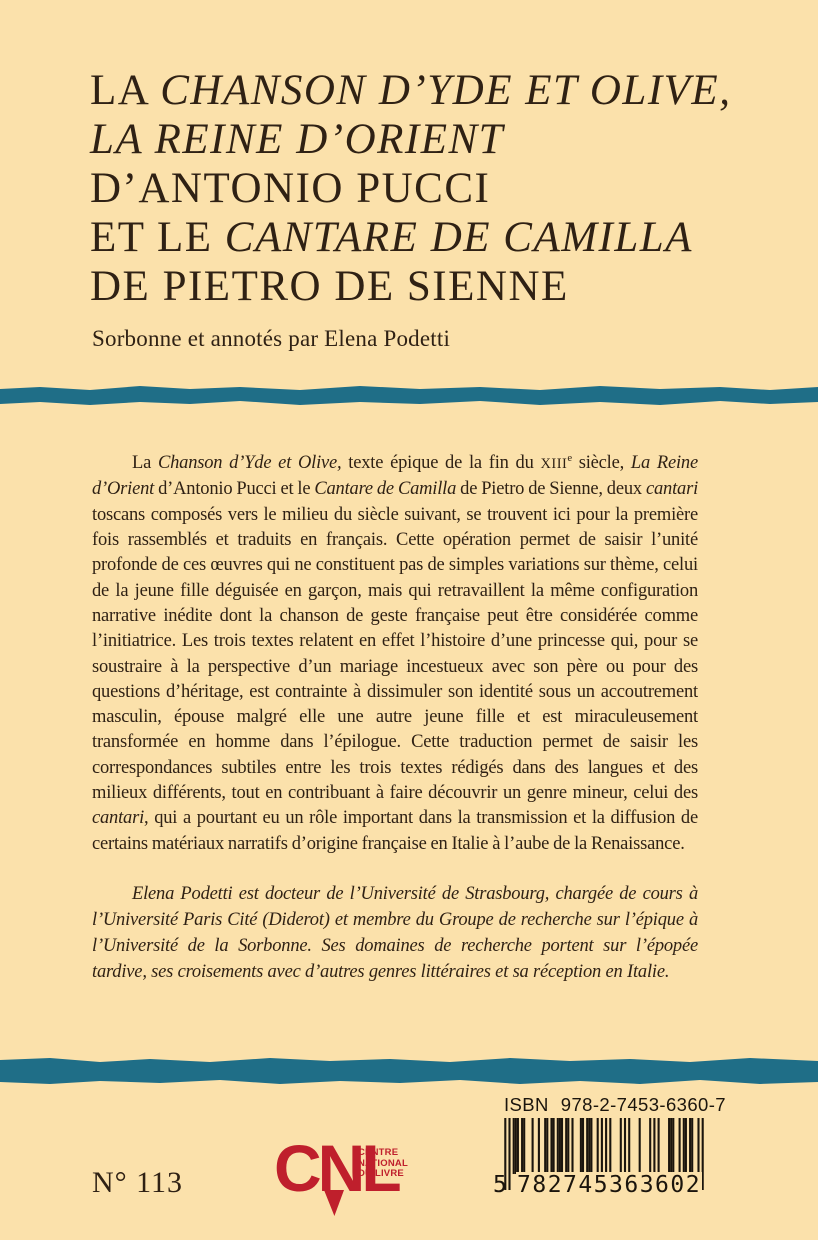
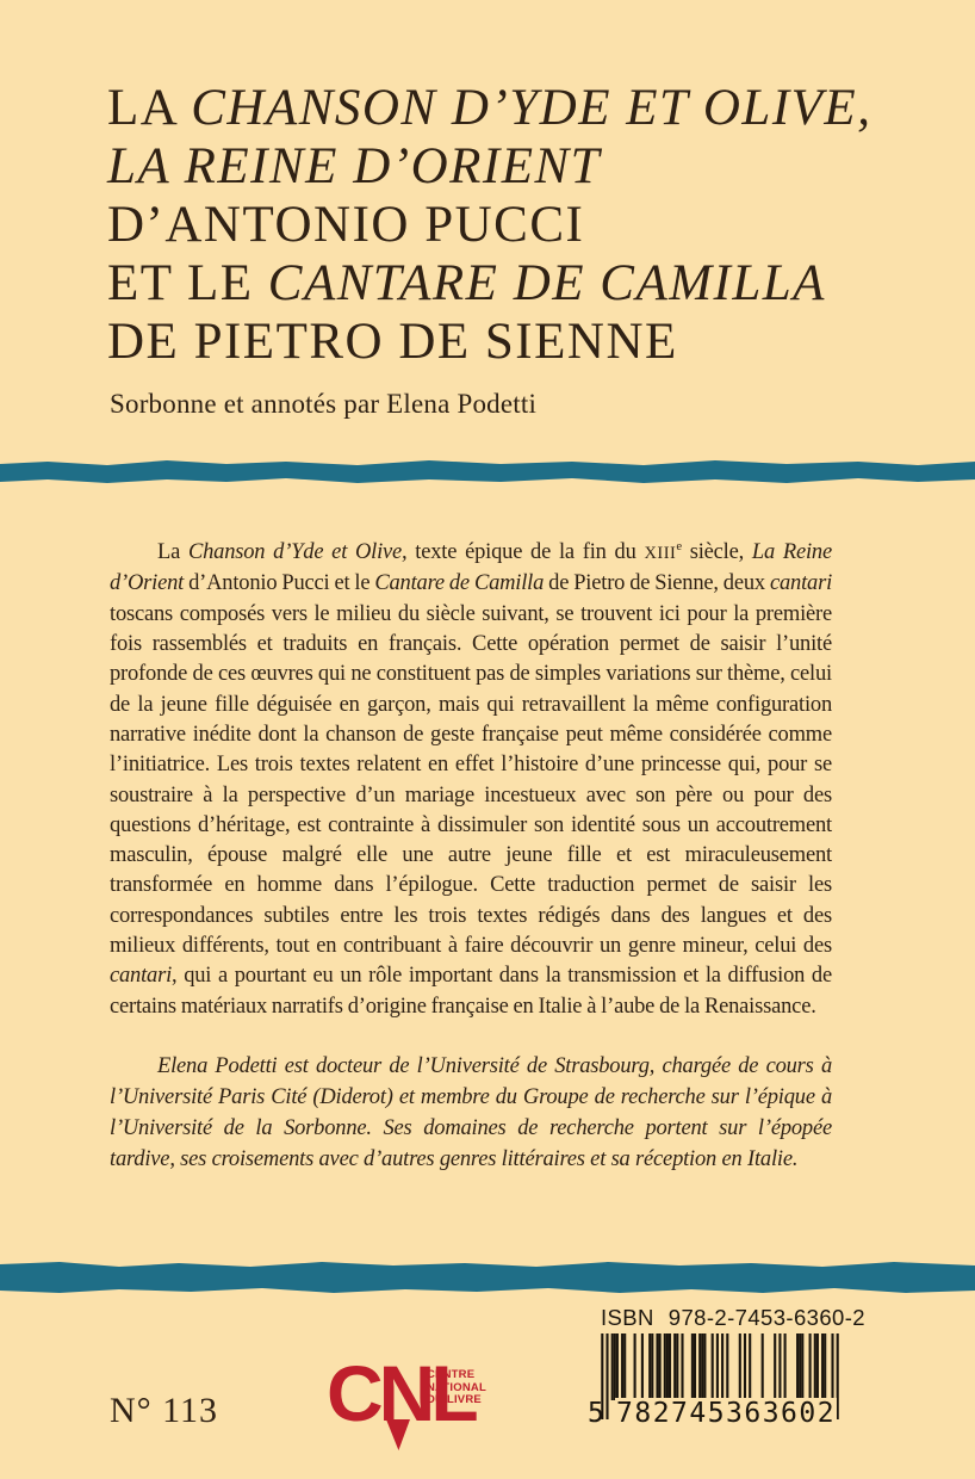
  LA CHANSON D’YDE ET OLIVE,
  LA REINE D’ORIENT
  D’ANTONIO PUCCI
  ET LE CANTARE DE CAMILLA
  DE PIETRO DE SIENNE
  Sorbonne et annotés par Elena Podetti
- La Chanson d’Yde et Olive, texte épique de la fin du XIIIe siècle, La Reine d’Orient d’Antonio Pucci et le Cantare de Camilla de Pietro de Sienne, deux cantari toscans composés vers le milieu du siècle suivant, se trouvent ici pour la première fois rassemblés et traduits en français. Cette opération permet de saisir l’unité profonde de ces œuvres qui ne constituent pas de simples variations sur thème, celui de la jeune fille déguisée en garçon, mais qui retravaillent la même configuration narrative inédite dont la chanson de geste française peut être considérée comme l’initiatrice. Les trois textes relatent en effet l’histoire d’une princesse qui, pour se soustraire à la perspective d’un mariage incestueux avec son père ou pour des questions d’héritage, est contrainte à dissimuler son identité sous un accoutrement masculin, épouse malgré elle une autre jeune fille et est miraculeusement transformée en homme dans l’épilogue. Cette traduction permet de saisir les correspondances subtiles entre les trois textes rédigés dans des langues et des milieux différents, tout en contribuant à faire découvrir un genre mineur, celui des cantari, qui a pourtant eu un rôle important dans la transmission et la diffusion de certains matériaux narratifs d’origine française en Italie à l’aube de la Renaissance.
+ La Chanson d’Yde et Olive, texte épique de la fin du XIIIe siècle, La Reine d’Orient d’Antonio Pucci et le Cantare de Camilla de Pietro de Sienne, deux cantari toscans composés vers le milieu du siècle suivant, se trouvent ici pour la première fois rassemblés et traduits en français. Cette opération permet de saisir l’unité profonde de ces œuvres qui ne constituent pas de simples variations sur thème, celui de la jeune fille déguisée en garçon, mais qui retravaillent la même configuration narrative inédite dont la chanson de geste française peut même considérée comme l’initiatrice. Les trois textes relatent en effet l’histoire d’une princesse qui, pour se soustraire à la perspective d’un mariage incestueux avec son père ou pour des questions d’héritage, est contrainte à dissimuler son identité sous un accoutrement masculin, épouse malgré elle une autre jeune fille et est miraculeusement transformée en homme dans l’épilogue. Cette traduction permet de saisir les correspondances subtiles entre les trois textes rédigés dans des langues et des milieux différents, tout en contribuant à faire découvrir un genre mineur, celui des cantari, qui a pourtant eu un rôle important dans la transmission et la diffusion de certains matériaux narratifs d’origine française en Italie à l’aube de la Renaissance.
  Elena Podetti est docteur de l’Université de Strasbourg, chargée de cours à l’Université Paris Cité (Diderot) et membre du Groupe de recherche sur l’épique à l’Université de la Sorbonne. Ses domaines de recherche portent sur l’épopée tardive, ses croisements avec d’autres genres littéraires et sa réception en Italie.
  N° 113
  CNL
  CENTRE
  NATIONAL
  DU LIVRE
- ISBN 978-2-7453-6360-7
+ ISBN 978-2-7453-6360-2
  5
  782745
  363602
